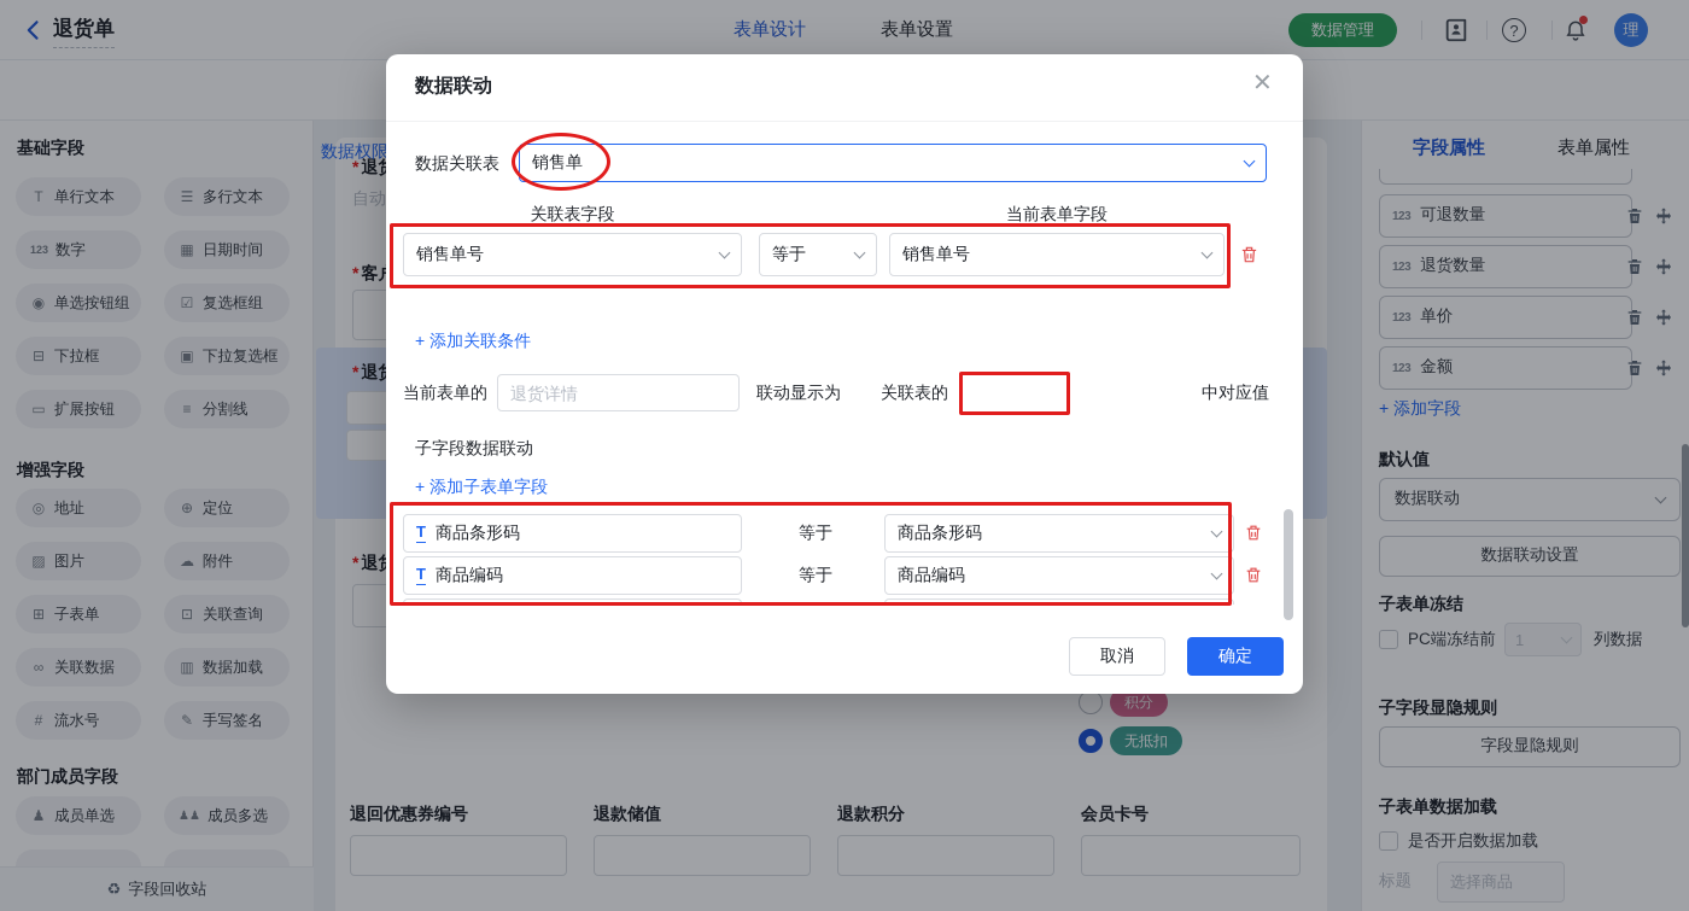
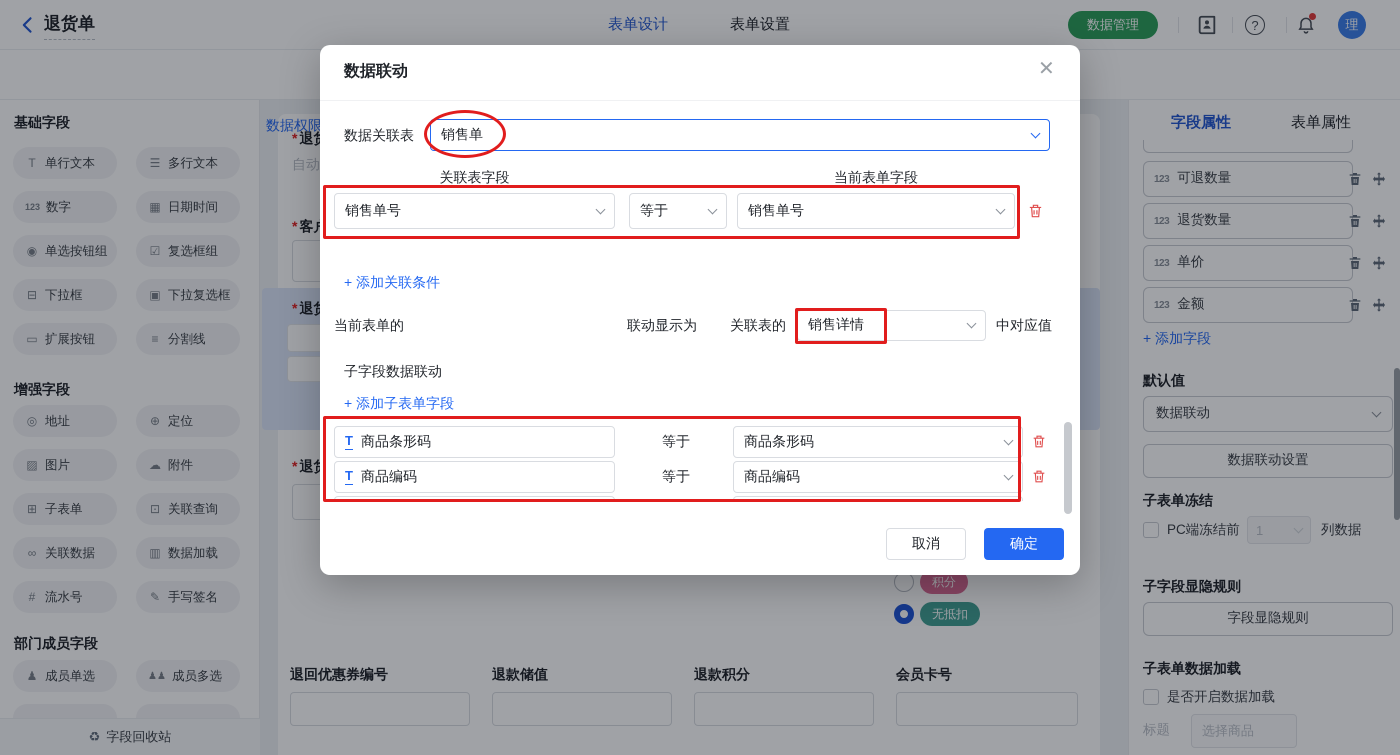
  退货单
  表单设计
  表单设置
  数据管理
  ?
  理
  数据权限
  基础字段
  T
  单行文本
  ☰
  多行文本
  123
  数字
  ▦
  日期时间
  ◉
  单选按钮组
  ☑
  复选框组
  ⊟
  下拉框
  ▣
  下拉复选框
  ▭
  扩展按钮
  ≡
  分割线
  增强字段
  ◎
  地址
  ⊕
  定位
  ▨
  图片
  ☁
  附件
  ⊞
  子表单
  ⊡
  关联查询
  ∞
  关联数据
  ▥
  数据加载
  #
  流水号
  ✎
  手写签名
  部门成员字段
  ♟
  成员单选
  ♟♟
  成员多选
  ♻
  字段回收站
  自动
  积分
  无抵扣
  退回优惠券编号
  退款储值
  退款积分
  会员卡号
  字段属性
  表单属性
  123
  可退数量
  123
  退货数量
  123
  单价
  123
  金额
  + 添加字段
  默认值
  数据联动
  数据联动设置
  子表单冻结
  PC端冻结前
  1
  列数据
  子字段显隐规则
  字段显隐规则
  子表单数据加载
  是否开启数据加载
  标题
  选择商品
  数据联动
  ✕
  数据关联表
  销售单
  关联表字段
  当前表单字段
  销售单号
  等于
  销售单号
  + 添加关联条件
  当前表单的
- 退货详情
  联动显示为
  关联表的
+ 销售详情
  中对应值
  子字段数据联动
  + 添加子表单字段
  T
  商品条形码
  等于
  商品条形码
  T
  商品编码
  等于
  商品编码
  取消
  确定
